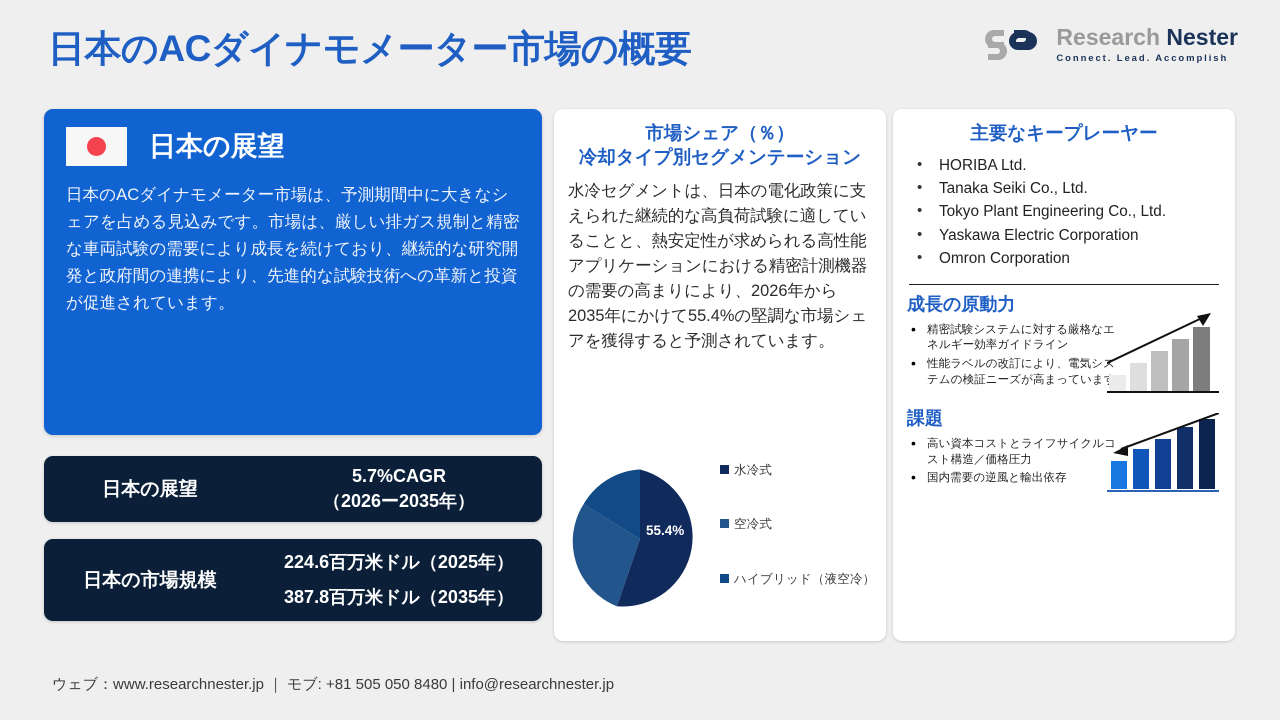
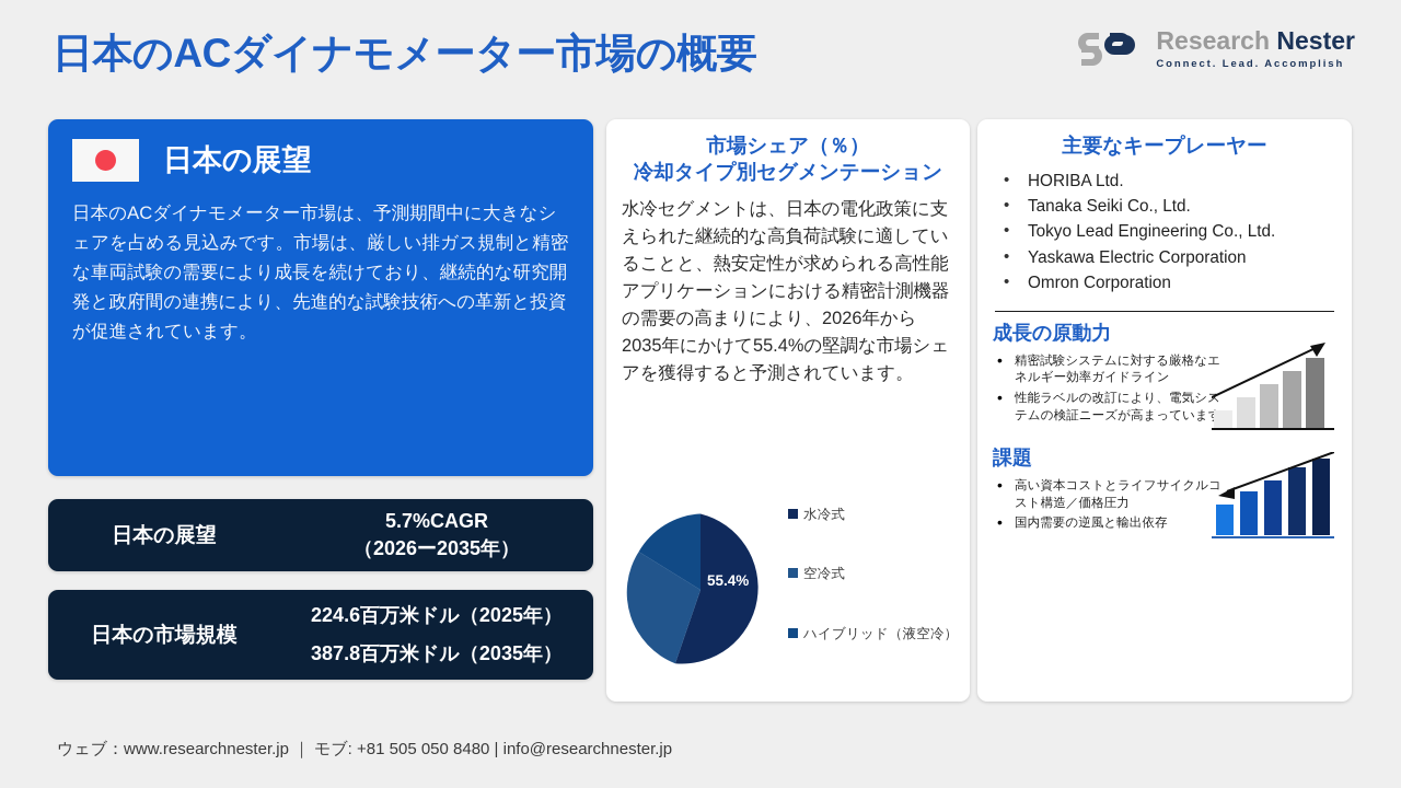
  日本のACダイナモメーター市場の概要
  Research Nester
  Connect. Lead. Accomplish
  日本の展望
  日本のACダイナモメーター市場は、予測期間中に大きなシェアを占める見込みです。市場は、厳しい排ガス規制と精密な車両試験の需要により成長を続けており、継続的な研究開発と政府間の連携により、先進的な試験技術への革新と投資が促進されています。
  日本の展望
  5.7%CAGR
  （2026ー2035年）
  日本の市場規模
  224.6百万米ドル（2025年）
  387.8百万米ドル（2035年）
  市場シェア（％）
  冷却タイプ別セグメンテーション
  水冷セグメントは、日本の電化政策に支えられた継続的な高負荷試験に適していることと、熱安定性が求められる高性能アプリケーションにおける精密計測機器の需要の高まりにより、2026年から2035年にかけて55.4%の堅調な市場シェアを獲得すると予測されています。
  55.4%
  水冷式
  空冷式
  ハイブリッド（液空冷）
  主要なキープレーヤー
  HORIBA Ltd.
  Tanaka Seiki Co., Ltd.
- Tokyo Plant Engineering Co., Ltd.
+ Tokyo Lead Engineering Co., Ltd.
  Yaskawa Electric Corporation
  Omron Corporation
  成長の原動力
  精密試験システムに対する厳格なエネルギー効率ガイドライン
  性能ラベルの改訂により、電気システムの検証ニーズが高まっていま
  課題
  高い資本コストとライフサイクルコスト構造／価格圧力
  国内需要の逆風と輸出依存
  ウェブ：www.researchnester.jp ｜ モブ: +81 505 050 8480 | info@researchnester.jp
